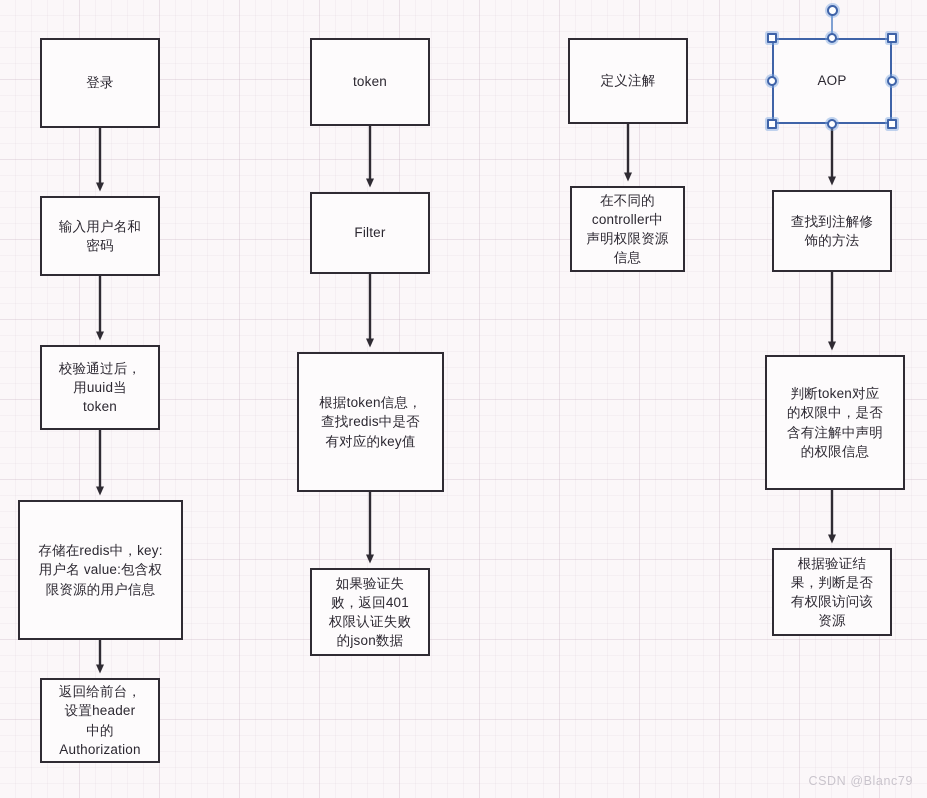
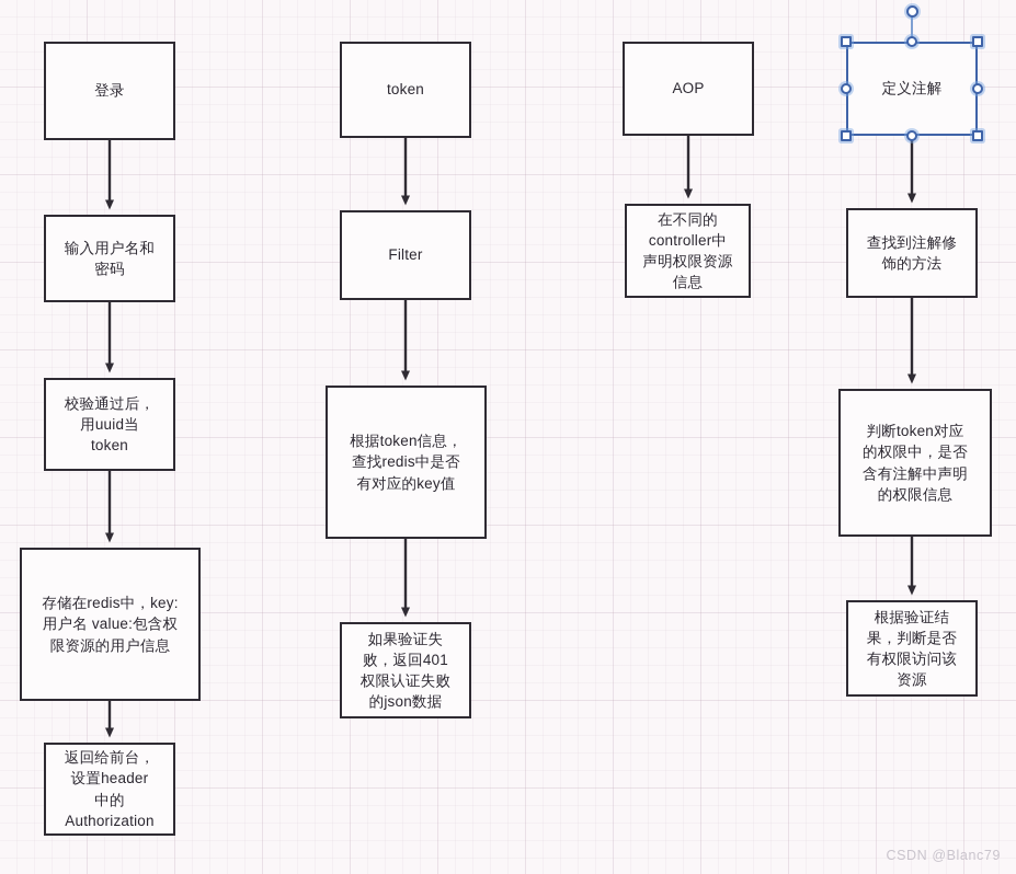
  登录
  输入用户名和
  密码
  校验通过后，
  用uuid当
  token
  存储在redis中，key:
  用户名 value:包含权
  限资源的用户信息
  返回给前台，
  设置header
  中的
  Authorization
  token
  Filter
  根据token信息，
  查找redis中是否
  有对应的key值
  如果验证失
  败，返回401
  权限认证失败
  的json数据
- 定义注解
+ AOP
  在不同的
  controller中
  声明权限资源
  信息
- AOP
+ 定义注解
  查找到注解修
  饰的方法
  判断token对应
  的权限中，是否
  含有注解中声明
  的权限信息
  根据验证结
  果，判断是否
  有权限访问该
  资源
  CSDN @Blanc79
